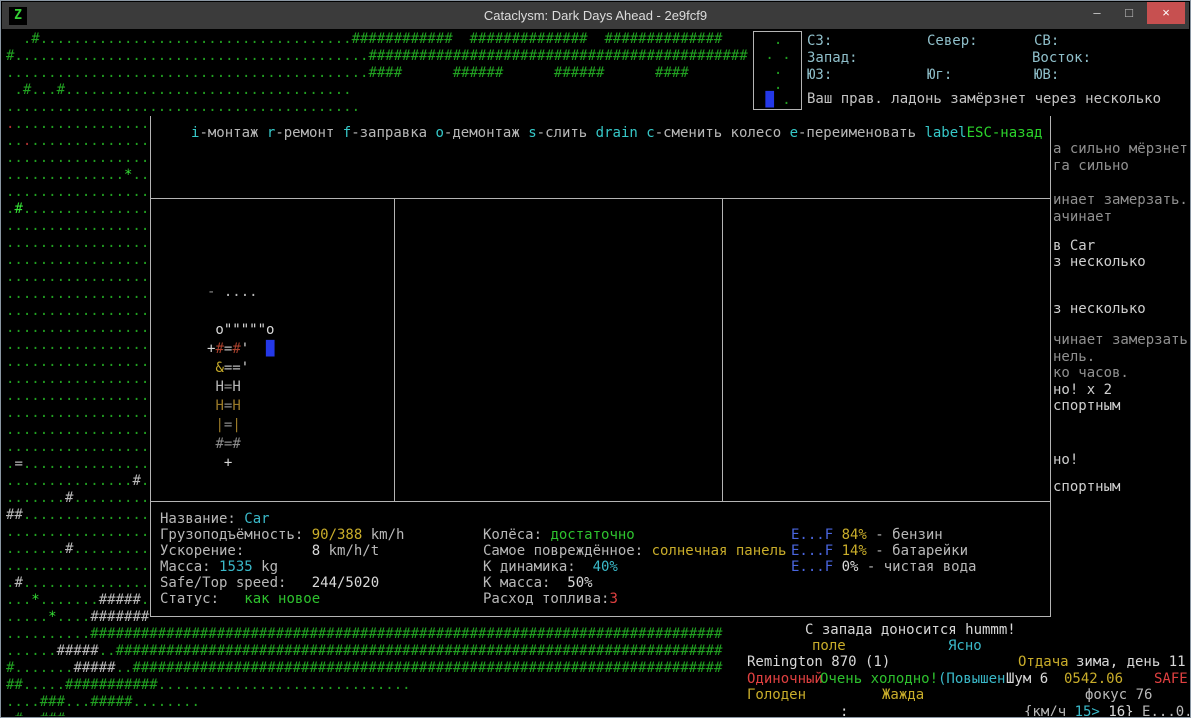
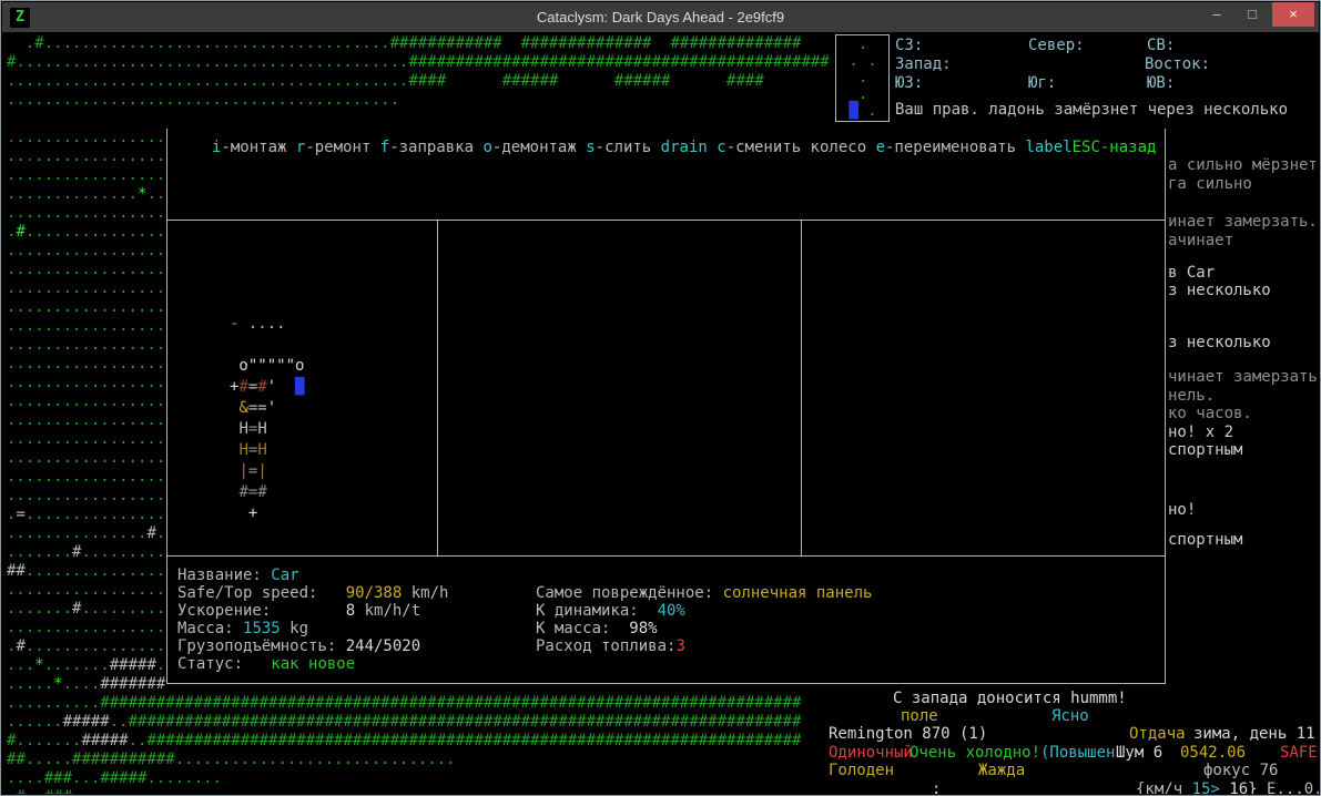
  Z
  Cataclysm: Dark Days Ahead - 2e9fcf9
  –
  □
  ×
  .#.....................................############ ############## ##############
  #..........................................#############################################
  ...........................................#### ###### ###### ####
- .#...#..................................
  ..........................................
  .................
  .................
  .................
  ..............*..
  .................
  .#...............
  .................
  .................
  .................
  .................
  .................
  .................
  .................
  .................
  .................
  .................
  .................
  .................
  .................
  .................
  .=...............
  ...............#.
  .......#.........
  ##...............
  .................
  .......#.........
  .................
  .#...............
  ...*.......#####.
  .....*....#######
  ..........###########################################################################
  ......#####..########################################################################
  #.......#####..######################################################################
  ##.....###########..............................
  ....###...#####........
  .
  . .
  .
  .
  █ .
  СЗ:
  Север:
  СВ:
  Запад:
  Восток:
  ЮЗ:
  Юг:
  ЮВ:
  Ваш прав. ладонь замёрзнет через несколько
  i-монтаж r-ремонт f-заправка o-демонтаж s-слить drain c-сменить колесо e-переименовать label
  ESC-назад
  - ....
  o"""""o
  +#=#' █
  &=='
  H=H
  H=H
  |=|
  #=#
  +
  Название: Car
- Грузоподъёмность: 90/388 km/h
+ Safe/Top speed: 90/388 km/h
  Ускорение: 8 km/h/t
  Масса: 1535 kg
- Safe/Top speed: 244/5020
+ Грузоподъёмность: 244/5020
  Статус: как новое
- Колёса: достаточно
  Самое повреждённое: солнечная панель
  К динамика: 40%
- К масса: 50%
+ К масса: 98%
  Расход топлива:3
- Е...F 84% - бензин
- Е...F 14% - батарейки
- Е...F 0% - чистая вода
  а сильно мёрзнет
  га сильно
  инает замерзать.
  ачинает
  в Car
  з несколько
  з несколько
  чинает замерзать
  нель.
  ко часов.
  но! x 2
  спортным
  но!
  спортным
  С запада доносится hummm!
  поле
  Ясно
  Remington 870 (1)
  Отдача
  зима, день 11
  Одиночный
  Очень холодно!
  (Повышен
  Шум 6
  0542.06
  SAFE
  Голоден
  Жажда
  фокус 76
  :
  {км/ч 15> 16} Е...0.
